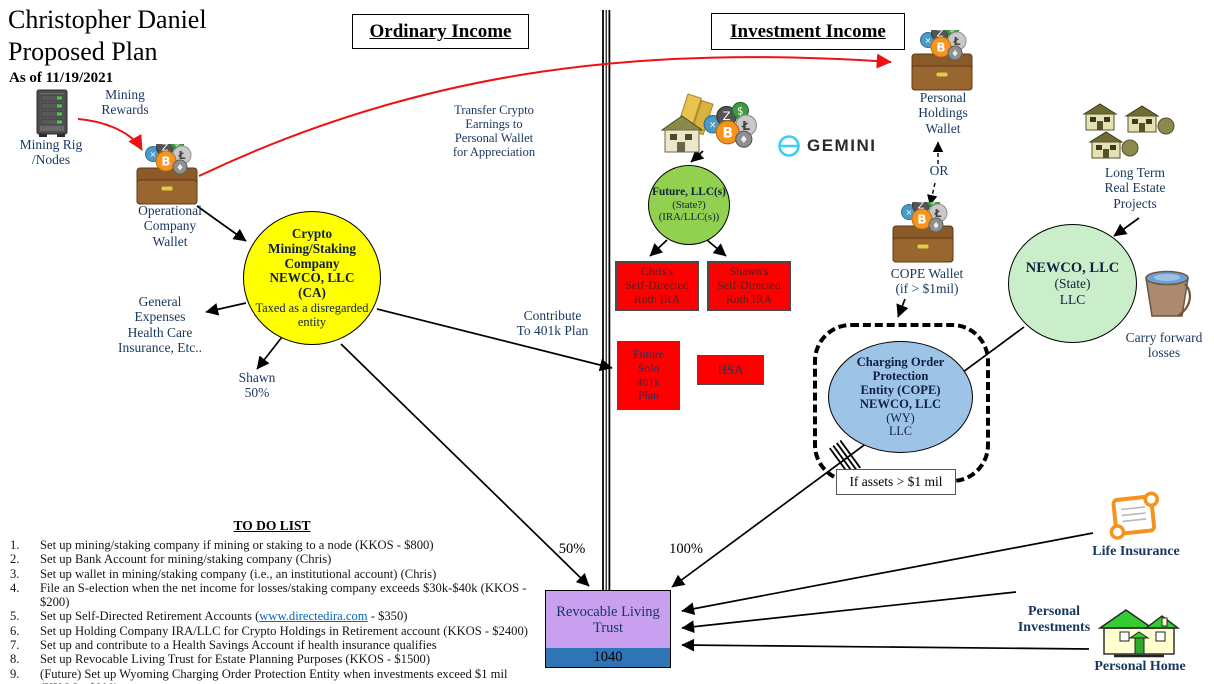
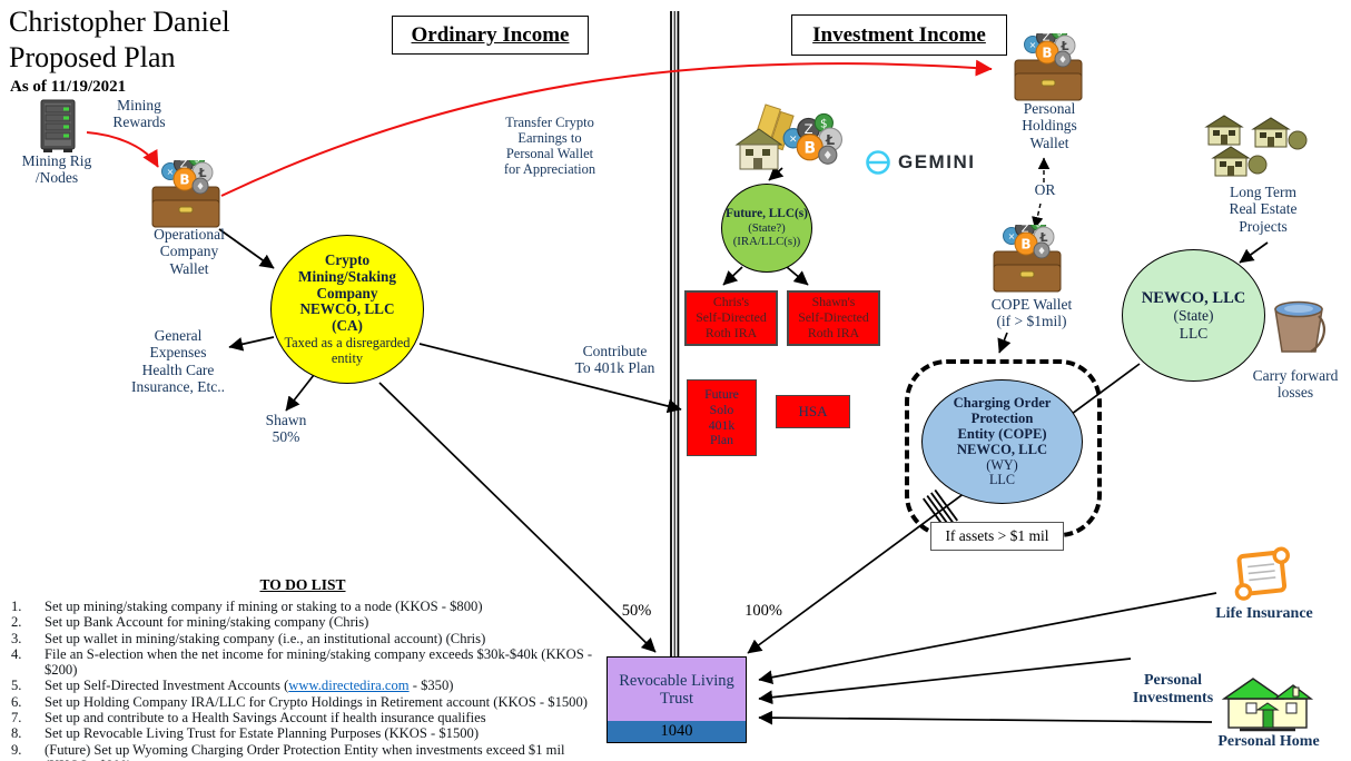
  Christopher Daniel
  Proposed Plan
  As of 11/19/2021
  Ordinary Income
  Investment Income
  Mining Rig
  /Nodes
  Mining
  Rewards
  Operational
  Company
  Wallet
  Transfer Crypto
  Earnings to
  Personal Wallet
  for Appreciation
  Crypto
  Mining/Staking
  Company
  NEWCO, LLC
  (CA)
  Taxed as a disregarded
  entity
  General
  Expenses
  Health Care
  Insurance, Etc..
  Shawn
  50%
  Contribute
  To 401k Plan
  GEMINI
  Future, LLC(s)
  (State?)
  (IRA/LLC(s))
  Chris's
  Self-Directed
  Roth IRA
  Shawn's
  Self-Directed
  Roth IRA
  Future
  Solo
  401k
  Plan
  HSA
  Personal
  Holdings
  Wallet
  OR
  COPE Wallet
  (if > $1mil)
  Charging Order
  Protection
  Entity (COPE)
  NEWCO, LLC
  (WY)
  LLC
  If assets > $1 mil
  NEWCO, LLC
  (State)
  LLC
  Long Term
  Real Estate
  Projects
  Carry forward
  losses
  50%
  100%
  Revocable Living
  Trust
  1040
  Life Insurance
  Personal
  Investments
  Personal Home
  TO DO LIST
  1.
  Set up mining/staking company if mining or staking to a node (KKOS - $800)
  2.
  Set up Bank Account for mining/staking company (Chris)
  3.
  Set up wallet in mining/staking company (i.e., an institutional account) (Chris)
  4.
- File an S-election when the net income for losses/staking company exceeds $30k-$40k (KKOS - $200)
+ File an S-election when the net income for mining/staking company exceeds $30k-$40k (KKOS - $200)
  5.
- Set up Self-Directed Retirement Accounts (www.directedira.com - $350)
+ Set up Self-Directed Investment Accounts (www.directedira.com - $350)
  6.
- Set up Holding Company IRA/LLC for Crypto Holdings in Retirement account (KKOS - $2400)
+ Set up Holding Company IRA/LLC for Crypto Holdings in Retirement account (KKOS - $1500)
  7.
  Set up and contribute to a Health Savings Account if health insurance qualifies
  8.
  Set up Revocable Living Trust for Estate Planning Purposes (KKOS - $1500)
  9.
  (Future) Set up Wyoming Charging Order Protection Entity when investments exceed $1 mil
